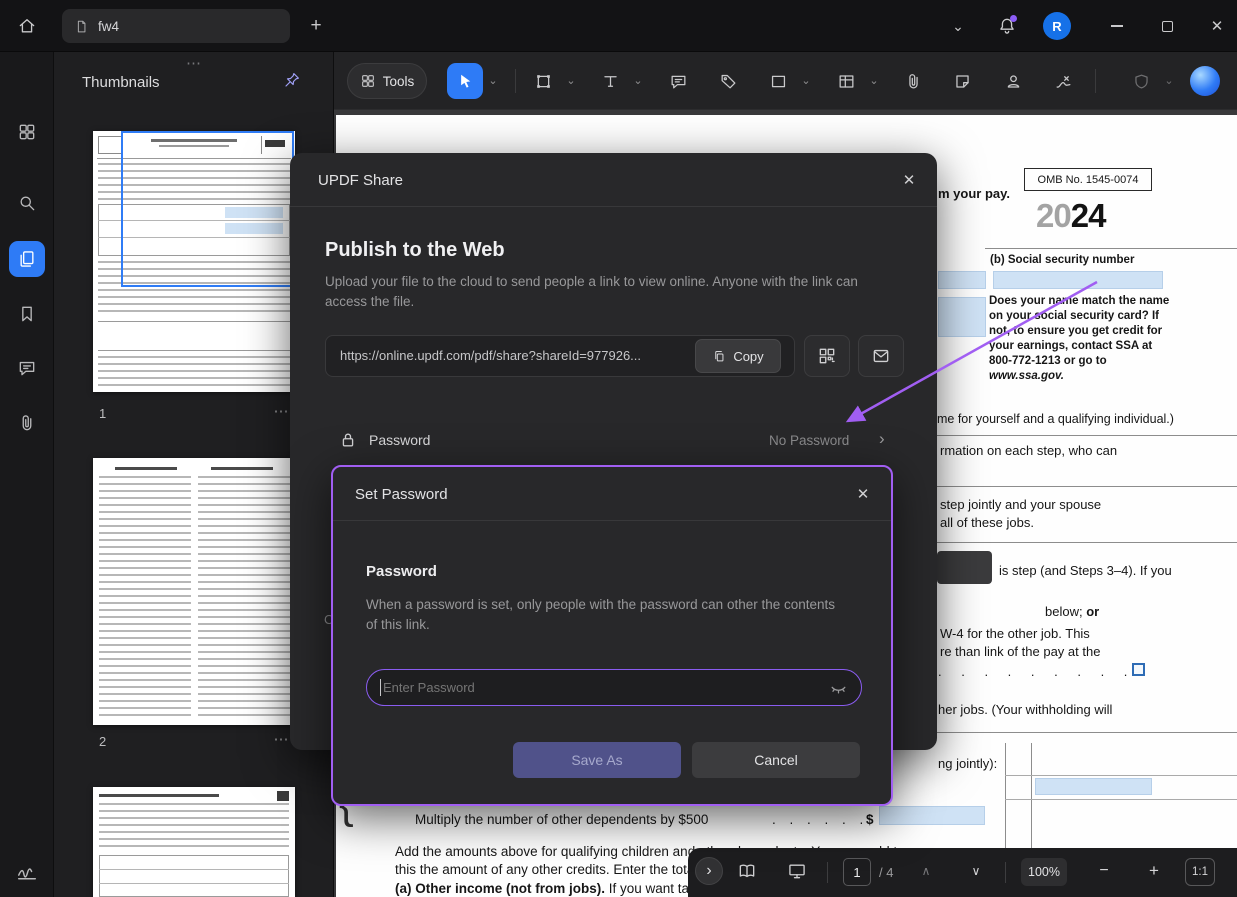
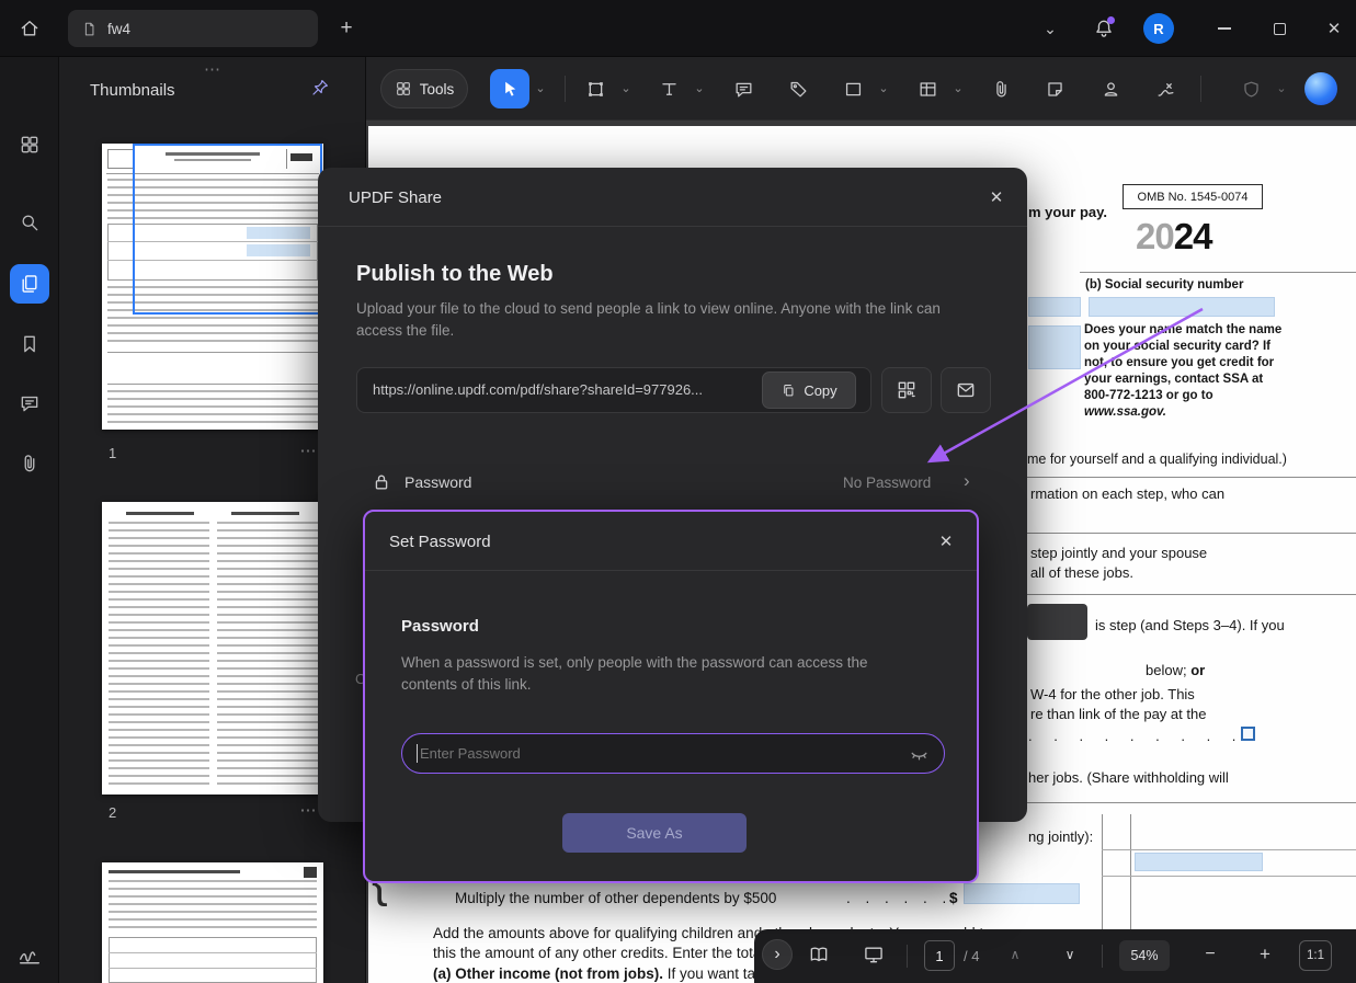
  fw4
  +
  ⌄
  R
  ✕
  ⋯
  Thumbnails
  1
  ⋯
  2
  ⋯
  Tools
  ⌄
  ⌄
  ⌄
  ⌄
  ⌄
  ⌄
  m your pay.
  OMB No. 1545-0074
  2024
  (b) Social security number
  Does your name match the name on yourocial security card? If not to ensure you get credit for your earnings, contact SSA at 800-772-1213 or go to www.ssa.gov.
  me for yourself and a qualifying individual.)
  rmation on each step, who can
  step jointly and your spouse
  all of these jobs.
  is step (and Steps 3–4). If you
  below; or
  W-4 for the other job. This
  re than link of the pay at the
  . . . . . . . . .
- her jobs. (Your withholding will
+ her jobs. (Share withholding will
  ng jointly):
  Multiply the number of other dependents by $500
  . . . . . .
  $
  ›
  1
  / 4
  ∧
  ∨
- 100%
+ 54%
  −
  +
  1:1
  UPDF Share
  ✕
  Publish to the Web
  Upload your file to the cloud to send people a link to view online. Anyone with the link can access the file.
  https://online.updf.com/pdf/share?shareId=977926...
  Copy
  Password
  No Password
  ›
  C
  Set Password
  ✕
  Password
- When a password is set, only people with the password can other the contents of this link.
+ When a password is set, only people with the password can access the contents of this link.
  Enter Password
  Save As
- Cancel
